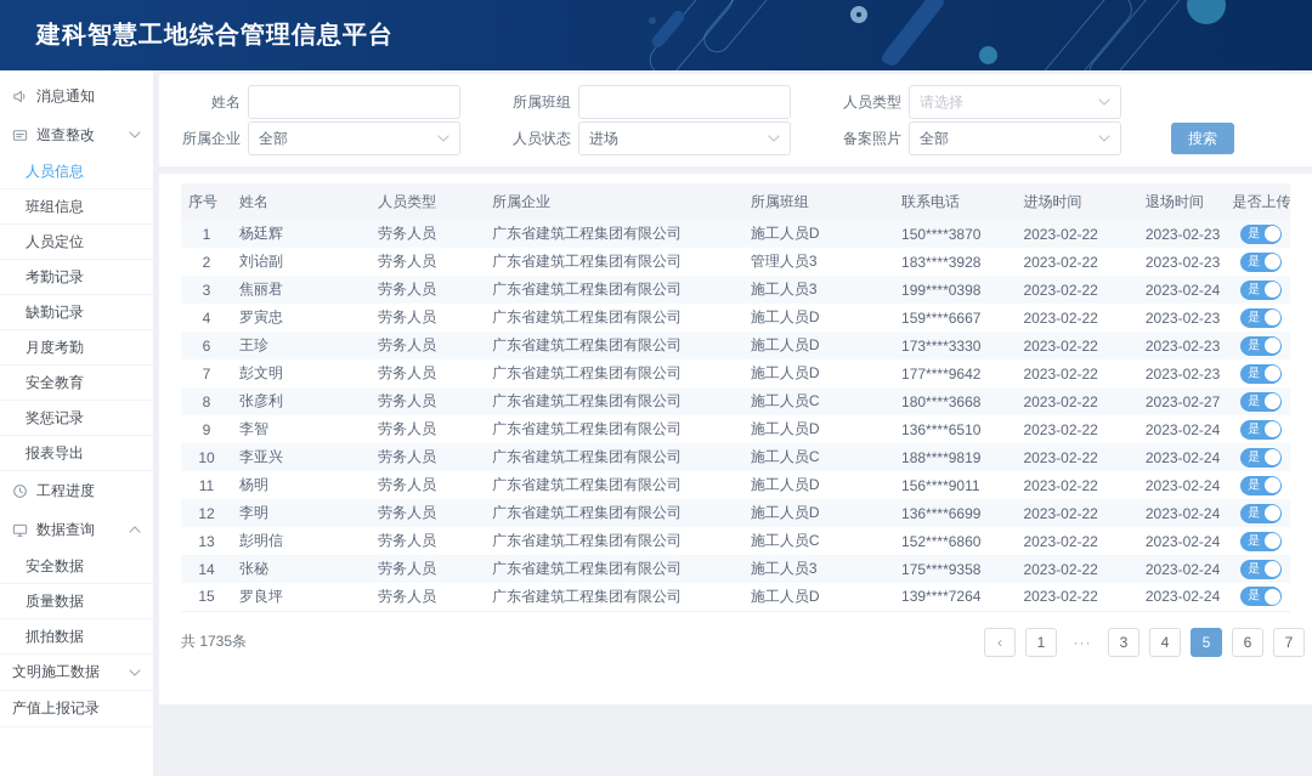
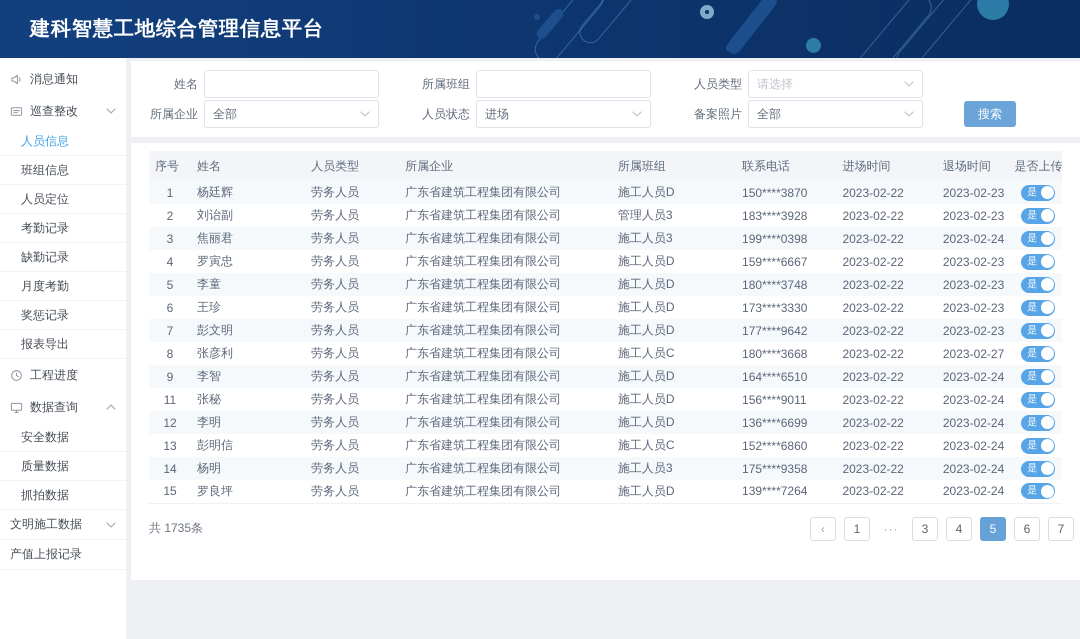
  建科智慧工地综合管理信息平台
  消息通知
  巡查整改
  人员信息
  班组信息
  人员定位
  考勤记录
  缺勤记录
  月度考勤
- 安全教育
  奖惩记录
  报表导出
  工程进度
  数据查询
  安全数据
  质量数据
  抓拍数据
  文明施工数据
  产值上报记录
  姓名
  所属班组
  人员类型
  请选择
  所属企业
  全部
  人员状态
  进场
  备案照片
  全部
  搜索
  	序号	姓名	人员类型	所属企业	所属班组	联系电话	进场时间	退场时间	是否上传
  1	杨廷辉	劳务人员	广东省建筑工程集团有限公司	施工人员D	150****3870	2023-02-22	2023-02-23	是
  2	刘诒副	劳务人员	广东省建筑工程集团有限公司	管理人员3	183****3928	2023-02-22	2023-02-23	是
  3	焦丽君	劳务人员	广东省建筑工程集团有限公司	施工人员3	199****0398	2023-02-22	2023-02-24	是
  4	罗寅忠	劳务人员	广东省建筑工程集团有限公司	施工人员D	159****6667	2023-02-22	2023-02-23	是
+ 5	李童	劳务人员	广东省建筑工程集团有限公司	施工人员D	180****3748	2023-02-22	2023-02-23	是
  6	王珍	劳务人员	广东省建筑工程集团有限公司	施工人员D	173****3330	2023-02-22	2023-02-23	是
  7	彭文明	劳务人员	广东省建筑工程集团有限公司	施工人员D	177****9642	2023-02-22	2023-02-23	是
  8	张彦利	劳务人员	广东省建筑工程集团有限公司	施工人员C	180****3668	2023-02-22	2023-02-27	是
- 9	李智	劳务人员	广东省建筑工程集团有限公司	施工人员D	136****6510	2023-02-22	2023-02-24	是
+ 9	李智	劳务人员	广东省建筑工程集团有限公司	施工人员D	164****6510	2023-02-22	2023-02-24	是
- 10	李亚兴	劳务人员	广东省建筑工程集团有限公司	施工人员C	188****9819	2023-02-22	2023-02-24	是
- 11	杨明	劳务人员	广东省建筑工程集团有限公司	施工人员D	156****9011	2023-02-22	2023-02-24	是
+ 11	张秘	劳务人员	广东省建筑工程集团有限公司	施工人员D	156****9011	2023-02-22	2023-02-24	是
  12	李明	劳务人员	广东省建筑工程集团有限公司	施工人员D	136****6699	2023-02-22	2023-02-24	是
  13	彭明信	劳务人员	广东省建筑工程集团有限公司	施工人员C	152****6860	2023-02-22	2023-02-24	是
- 14	张秘	劳务人员	广东省建筑工程集团有限公司	施工人员3	175****9358	2023-02-22	2023-02-24	是
+ 14	杨明	劳务人员	广东省建筑工程集团有限公司	施工人员3	175****9358	2023-02-22	2023-02-24	是
  15	罗良坪	劳务人员	广东省建筑工程集团有限公司	施工人员D	139****7264	2023-02-22	2023-02-24	是
  共 1735条
  ‹
  1
  ···
  3
  4
  5
  6
  7
